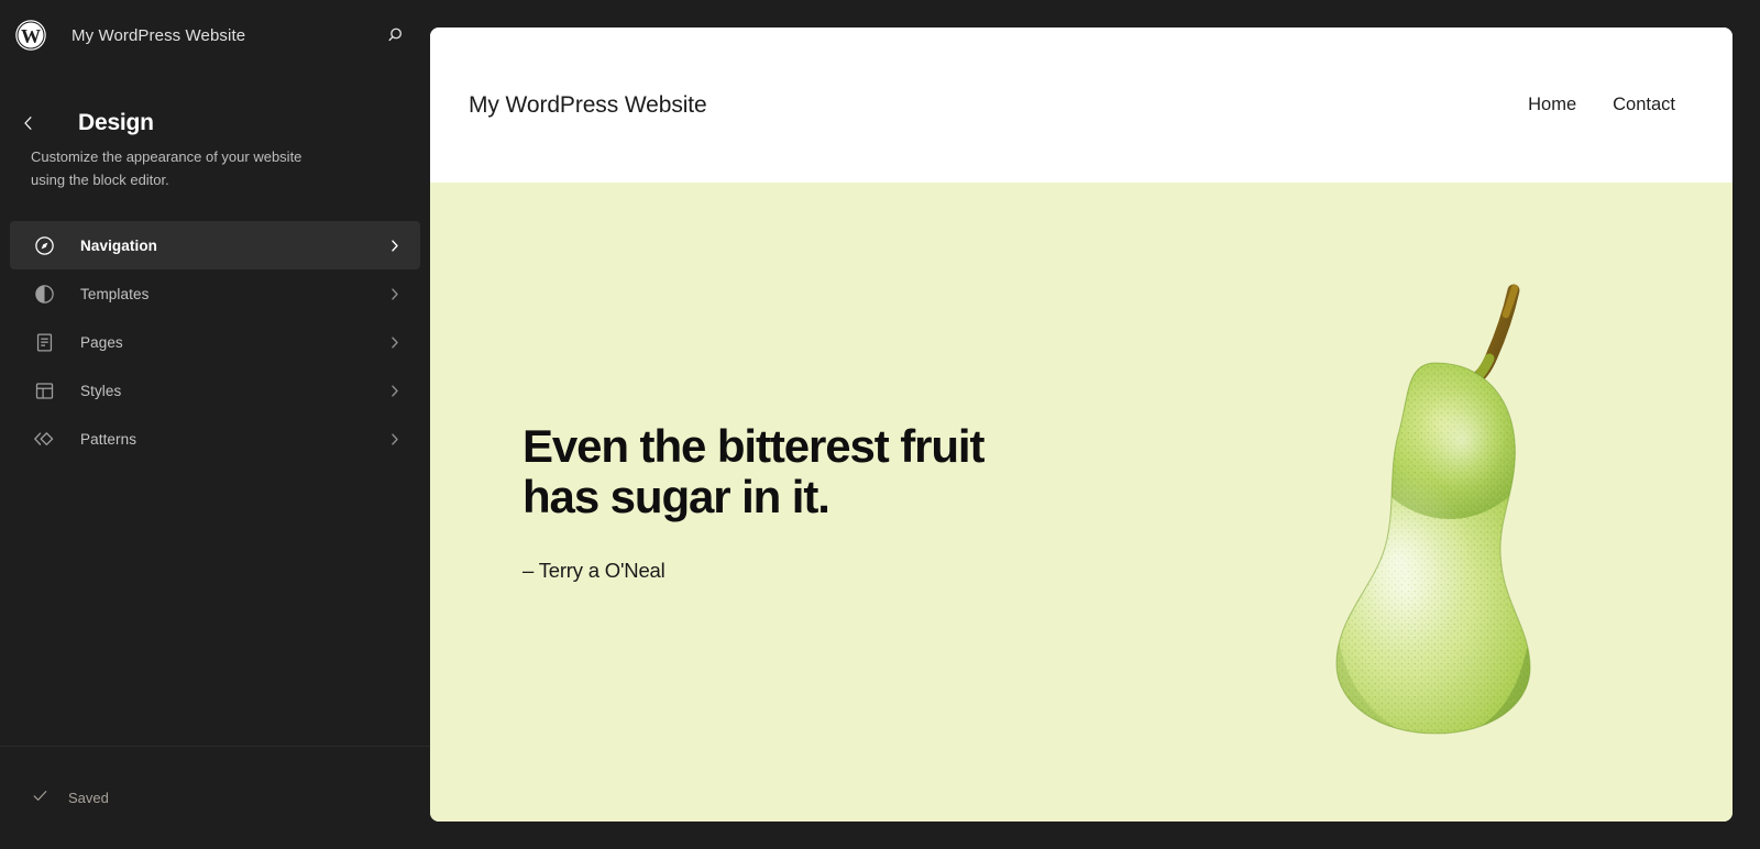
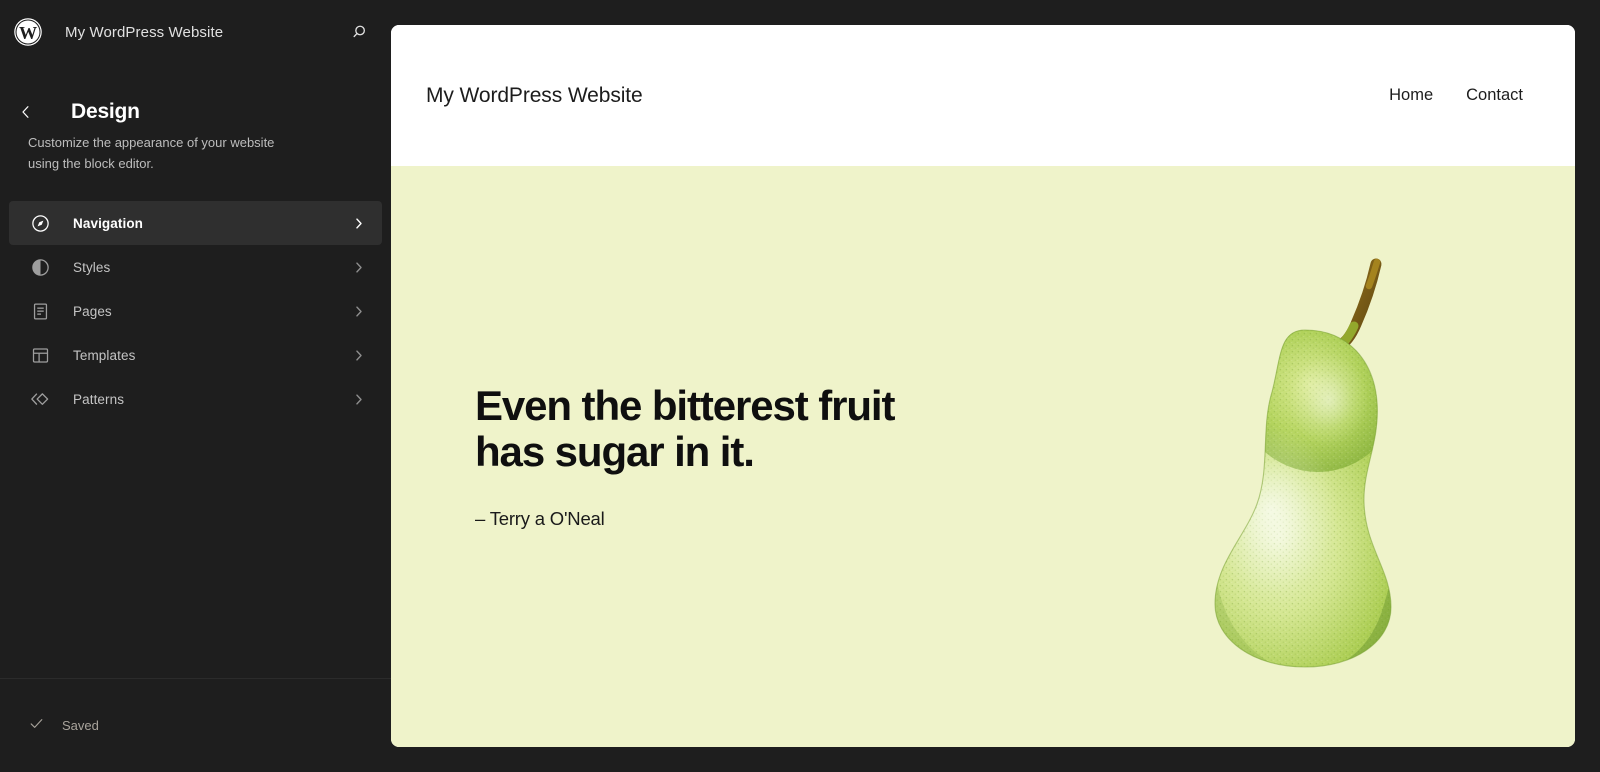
  W
  My WordPress Website
  Design
  Customize the appearance of your website using the block editor.
  Navigation
- Templates
+ Styles
  Pages
- Styles
+ Templates
  Patterns
  Saved
  My WordPress Website
  Home
  Contact
  Even the bitterest fruit
  has sugar in it.
  – Terry a O'Neal
